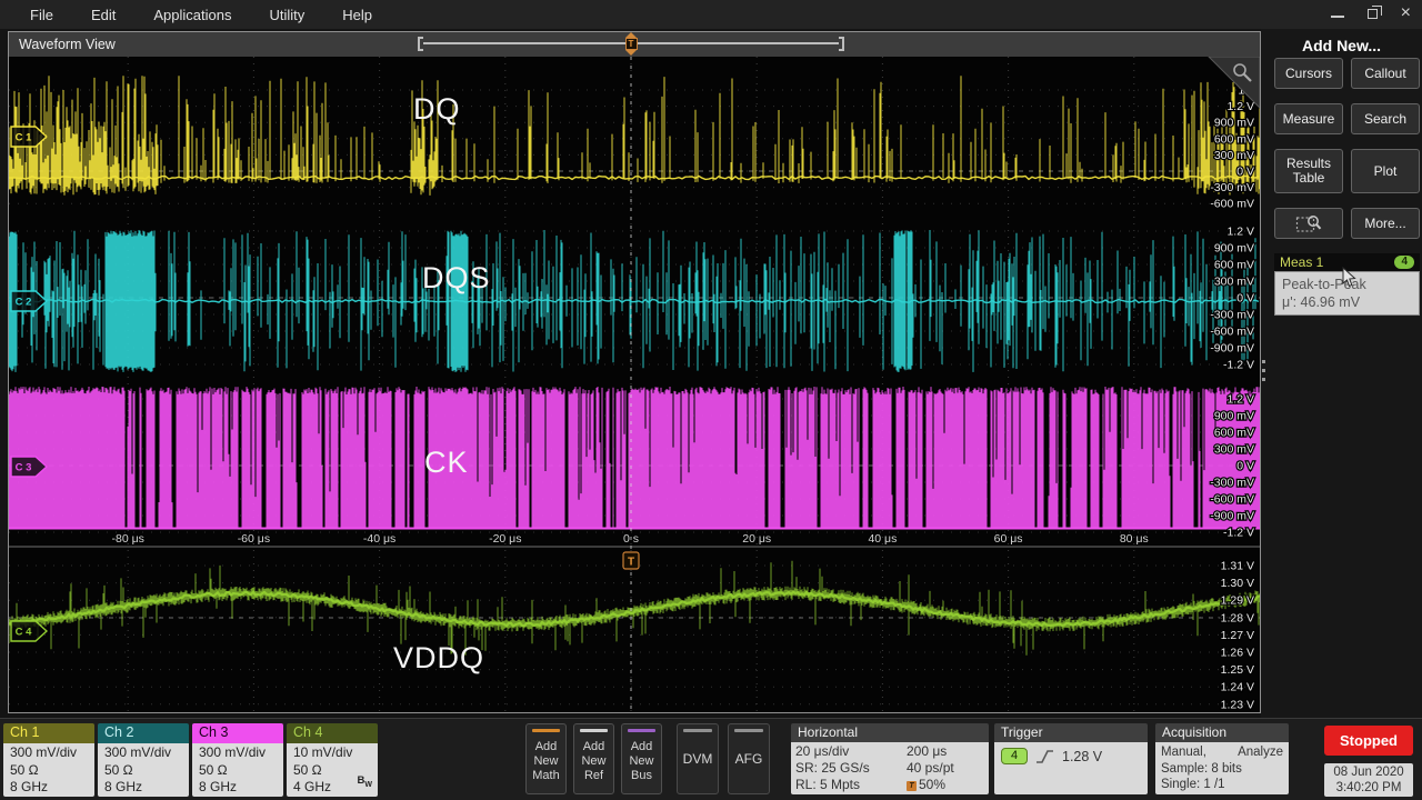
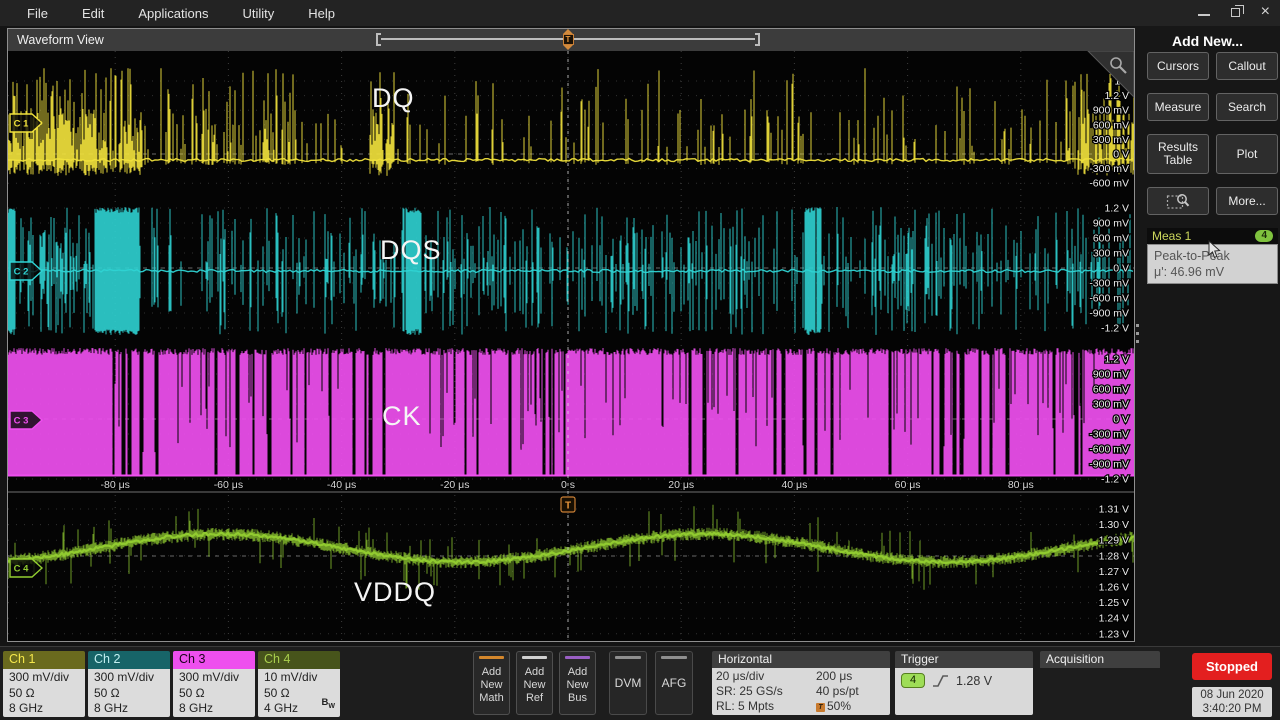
  File
  Edit
  Applications
  Utility
  Help
  ×
  Waveform View
  T
  1.2 V
  900 mV
  600 mV
  300 mV
  0 V
  -300 mV
  -600 mV
  1.2 V
  900 mV
  600 mV
  300 mV
  0 V
  -300 mV
  -600 mV
  -900 mV
  -1.2 V
  1.2 V
  900 mV
  600 mV
  300 mV
  0 V
  -300 mV
  -600 mV
  -900 mV
  -1.2 V
  1.31 V
  1.30 V
  1.29 V
  1.28 V
  1.27 V
  1.26 V
  1.25 V
  1.24 V
  1.23 V
  -80 μs
  -60 μs
  -40 μs
  -20 μs
  0 s
  20 μs
  40 μs
  60 μs
  80 μs
  T
  C 1
  C 2
  C 3
  C 4
  DQ
  DQS
  CK
  VDDQ
  Add New...
  Cursors
  Callout
  Measure
  Search
  Results
  Table
  Plot
  More...
  Meas 1
  4
  Peak-to-Peak
  μ': 46.96 mV
  Ch 1
  300 mV/div
  50 Ω
  8 GHz
  Ch 2
  300 mV/div
  50 Ω
  8 GHz
  Ch 3
  300 mV/div
  50 Ω
  8 GHz
  Ch 4
  10 mV/div
  50 Ω
  4 GHz
  Add
  New
  Math
  Add
  New
  Ref
  Add
  New
  Bus
  DVM
  AFG
  Horizontal
  20 μs/div
  200 μs
  SR: 25 GS/s
  40 ps/pt
  RL: 5 Mpts
  50%
  Trigger
  4
  1.28 V
  Acquisition
- Manual,
- Analyze
- Sample: 8 bits
- Single: 1 /1
  Stopped
  08 Jun 2020
  3:40:20 PM
